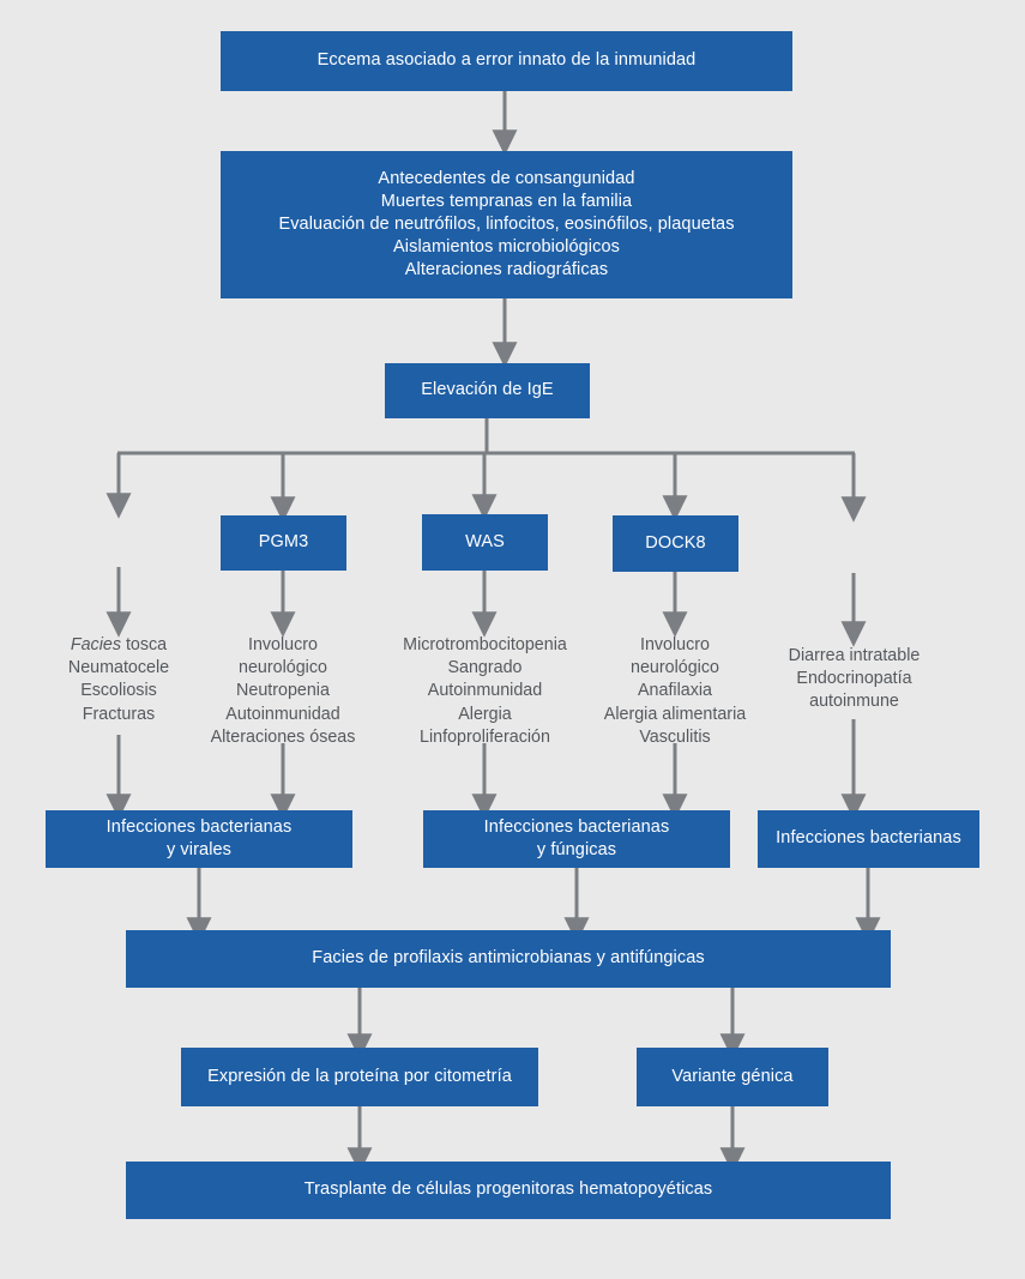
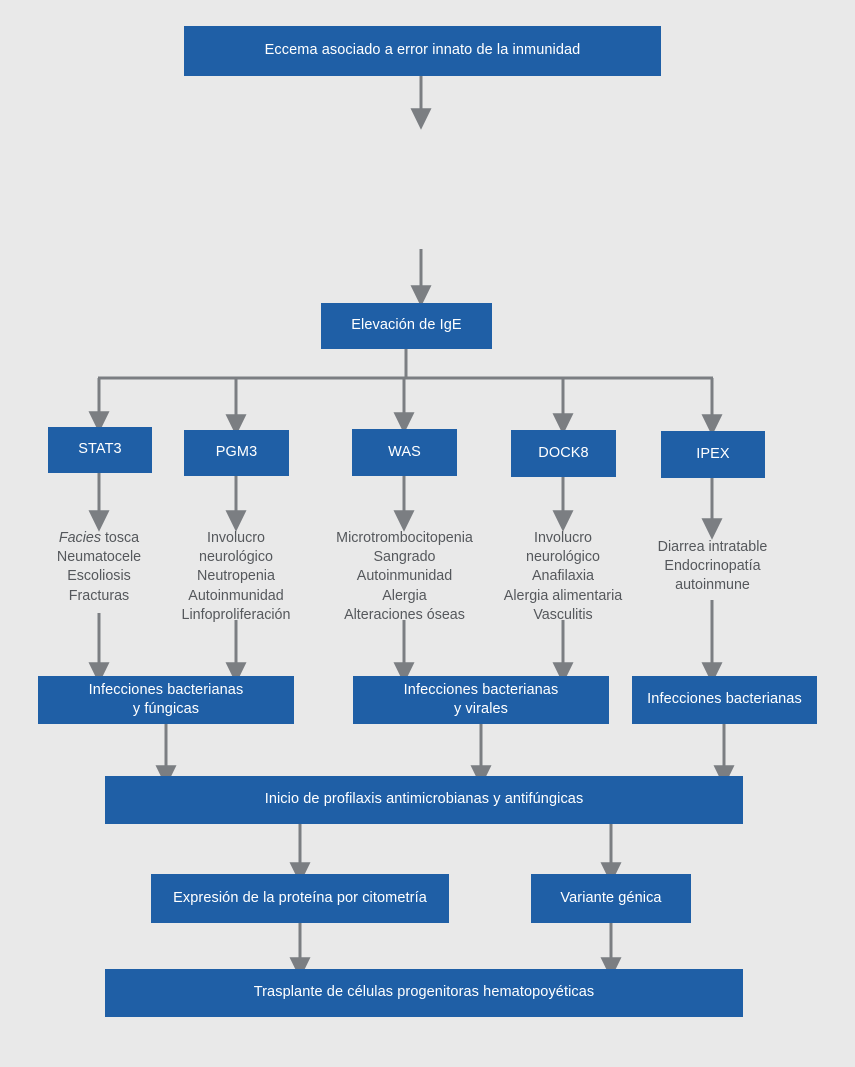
  Eccema asociado a error innato de la inmunidad
- Antecedentes de consangunidad
- Muertes tempranas en la familia
- Evaluación de neutrófilos, linfocitos, eosinófilos, plaquetas
- Aislamientos microbiológicos
- Alteraciones radiográficas
  Elevación de IgE
+ STAT3
  PGM3
  WAS
  DOCK8
+ IPEX
  Facies tosca
  Neumatocele
  Escoliosis
  Fracturas
  Involucro
  neurológico
  Neutropenia
  Autoinmunidad
- Alteraciones óseas
+ Linfoproliferación
  Microtrombocitopenia
  Sangrado
  Autoinmunidad
  Alergia
- Linfoproliferación
+ Alteraciones óseas
  Involucro
  neurológico
  Anafilaxia
  Alergia alimentaria
  Vasculitis
  Diarrea intratable
  Endocrinopatía
  autoinmune
  Infecciones bacterianas
- y virales
+ y fúngicas
  Infecciones bacterianas
- y fúngicas
+ y virales
  Infecciones bacterianas
- Facies de profilaxis antimicrobianas y antifúngicas
+ Inicio de profilaxis antimicrobianas y antifúngicas
  Expresión de la proteína por citometría
  Variante génica
  Trasplante de células progenitoras hematopoyéticas
